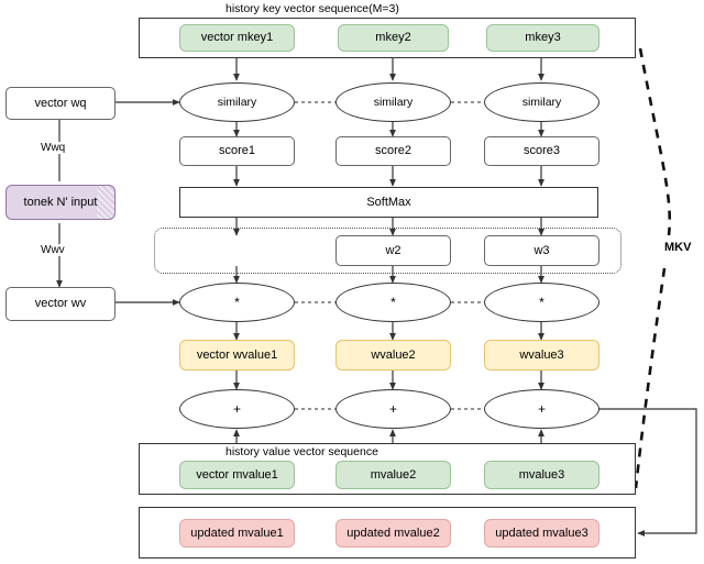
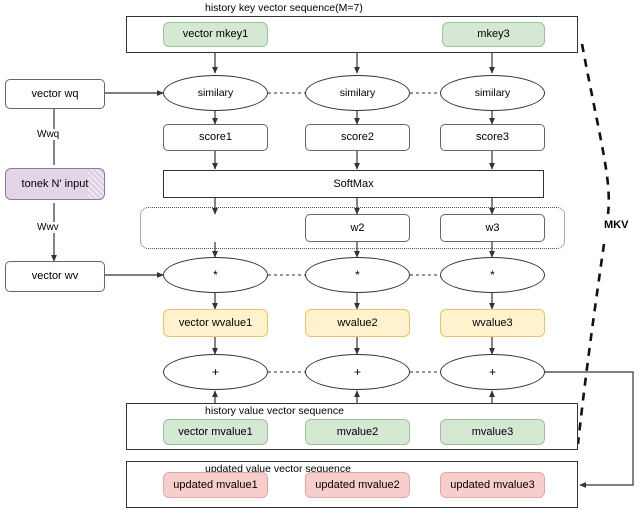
- history key vector sequence(M=3)
+ history key vector sequence(M=7)
  vector mkey1
- mkey2
  mkey3
  vector wq
  Wwq
  tonek N' input
  Wwv
  vector wv
  similary
  similary
  similary
  score1
  score2
  score3
  SoftMax
  w2
  w3
  *
  *
  *
  vector wvalue1
  wvalue2
  wvalue3
  +
  +
  +
  history value vector sequence
  vector mvalue1
  mvalue2
  mvalue3
+ updated value vector sequence
  updated mvalue1
  updated mvalue2
  updated mvalue3
  MKV
